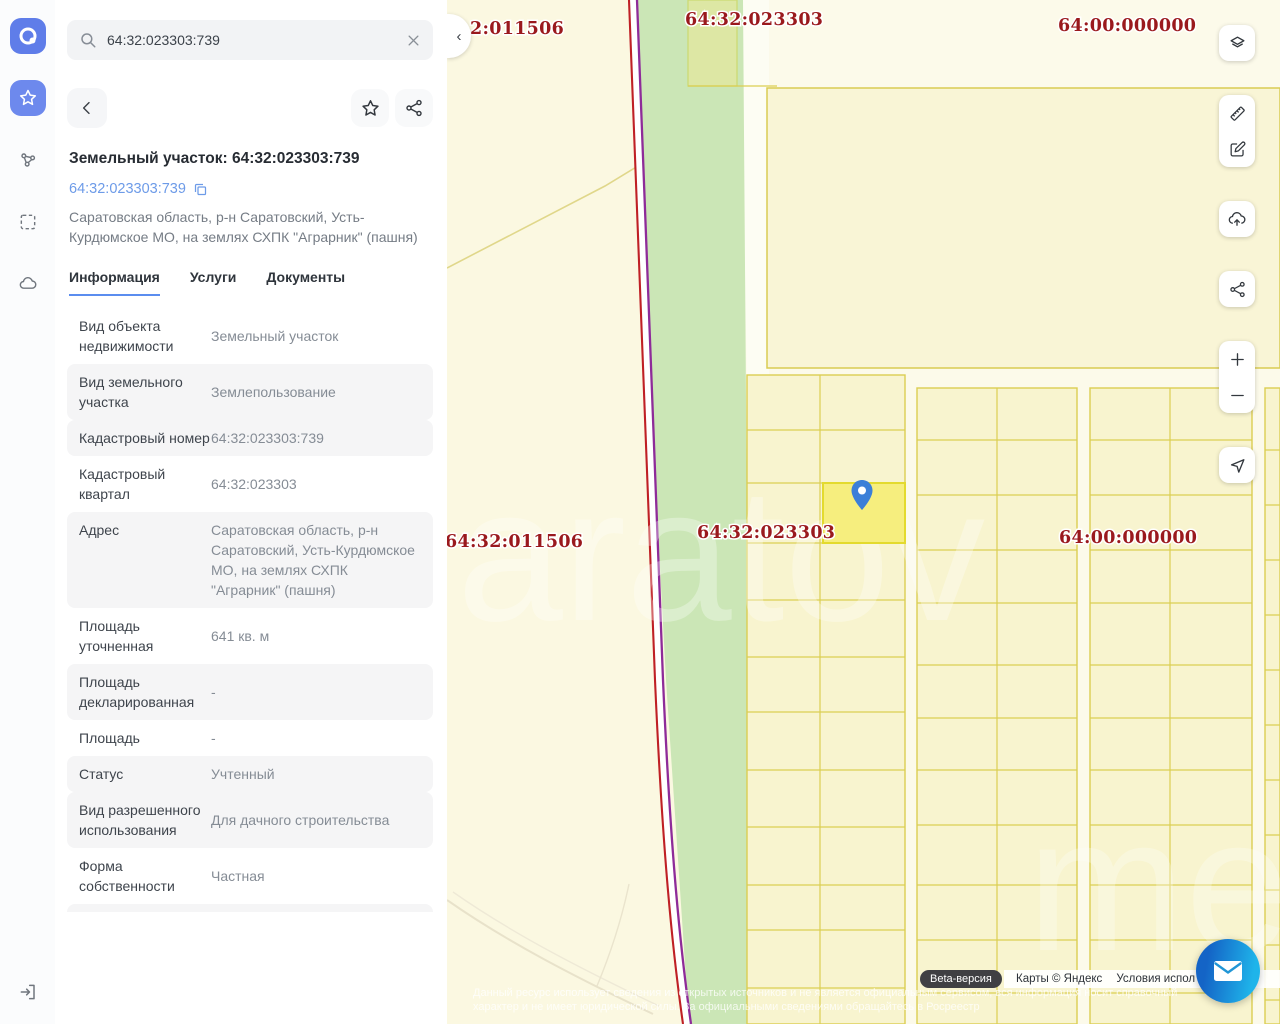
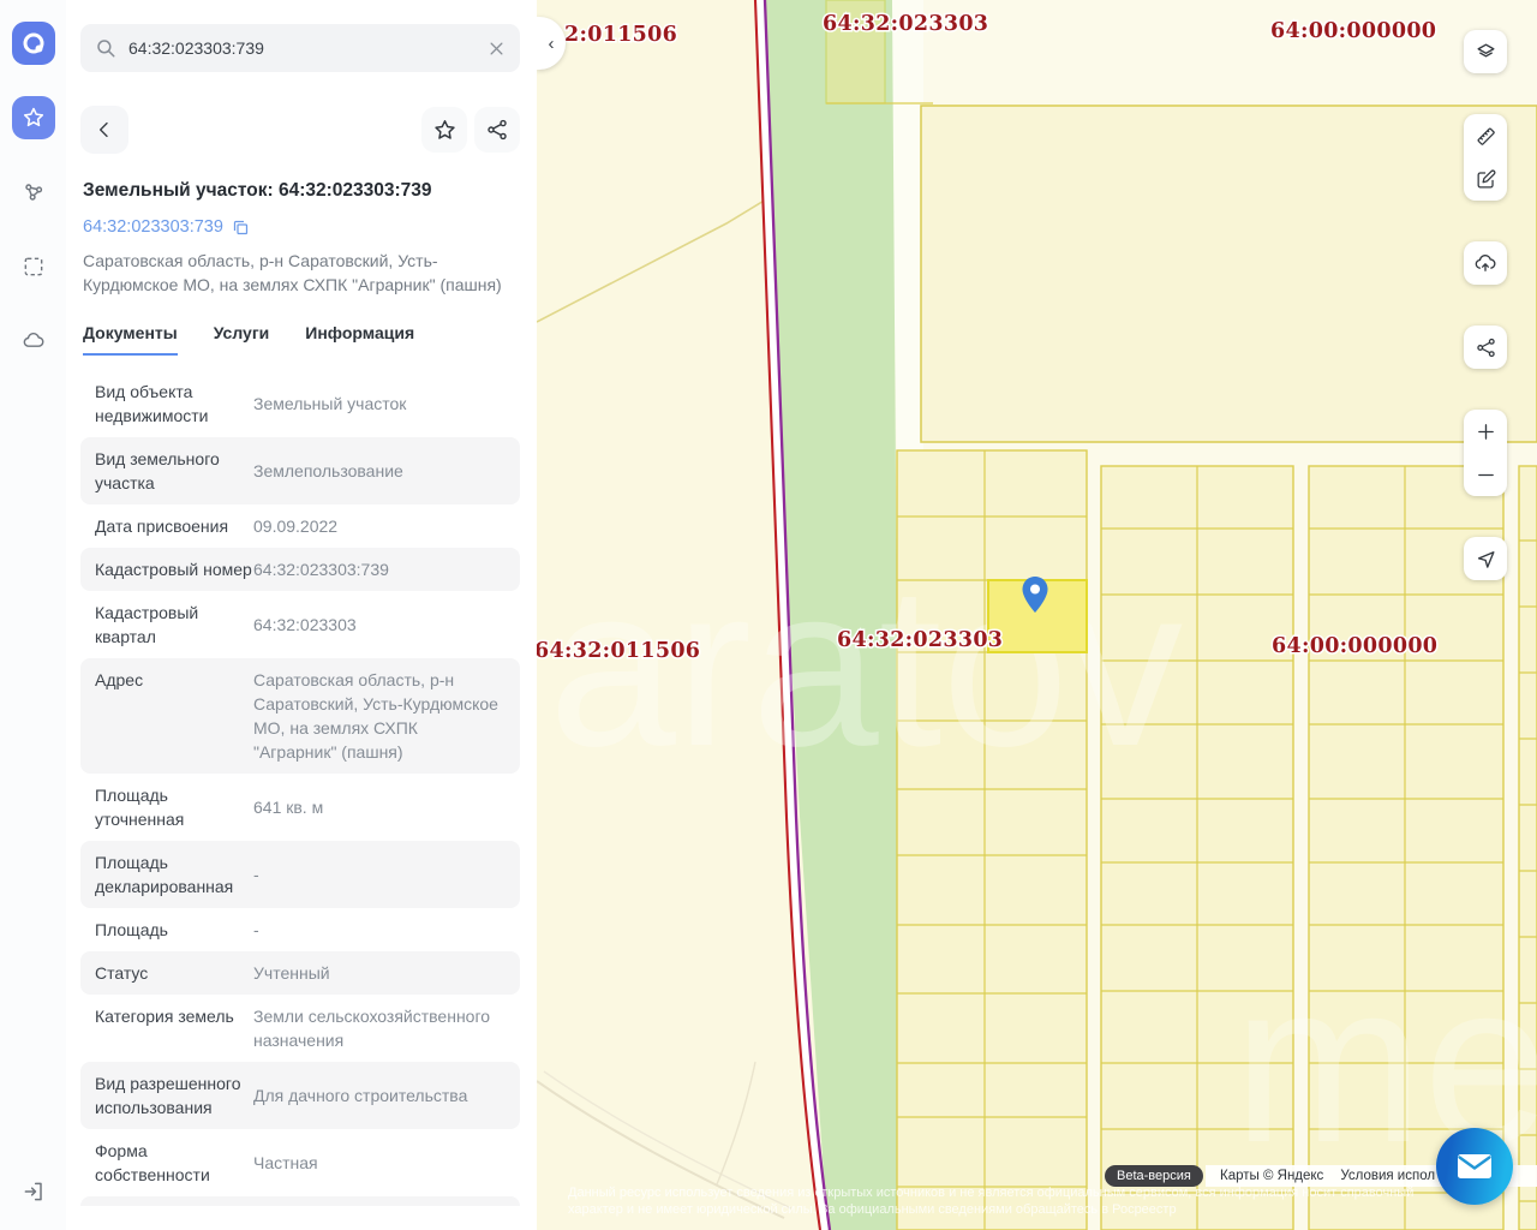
  64:32:023303:739
  Земельный участок: 64:32:023303:739
  64:32:023303:739
  Саратовская область, р-н Саратовский, Усть-Курдюмское МО, на землях СХПК "Аграрник" (пашня)
- Информация
+ Документы
  Услуги
- Документы
+ Информация
  Вид объекта недвижимости
  Земельный участок
  Вид земельного участка
  Землепользование
+ Дата присвоения
+ 09.09.2022
  Кадастровый номер
  64:32:023303:739
  Кадастровый квартал
  64:32:023303
  Адрес
  Саратовская область, р-н Саратовский, Усть-Курдюмское МО, на землях СХПК "Аграрник" (пашня)
  Площадь уточненная
  641 кв. м
  Площадь декларированная
  -
  Площадь
  -
  Статус
  Учтенный
+ Категория земель
+ Земли сельскохозяйственного назначения
  Вид разрешенного использования
  Для дачного строительства
  Форма собственности
  Частная
  aratov
  me
  2:011506
  64:32:023303
  64:00:000000
  64:32:011506
  64:32:023303
  64:00:000000
  ‹
  Beta-версия
  Карты © Яндекс
  Условия испол
  Данный ресурс использует сведения из открытых источников и не является официальным сервисом, вся информация носит справочный
  характер и не имеет юридической силы. За официальными сведениями обращайтесь в Росреестр
